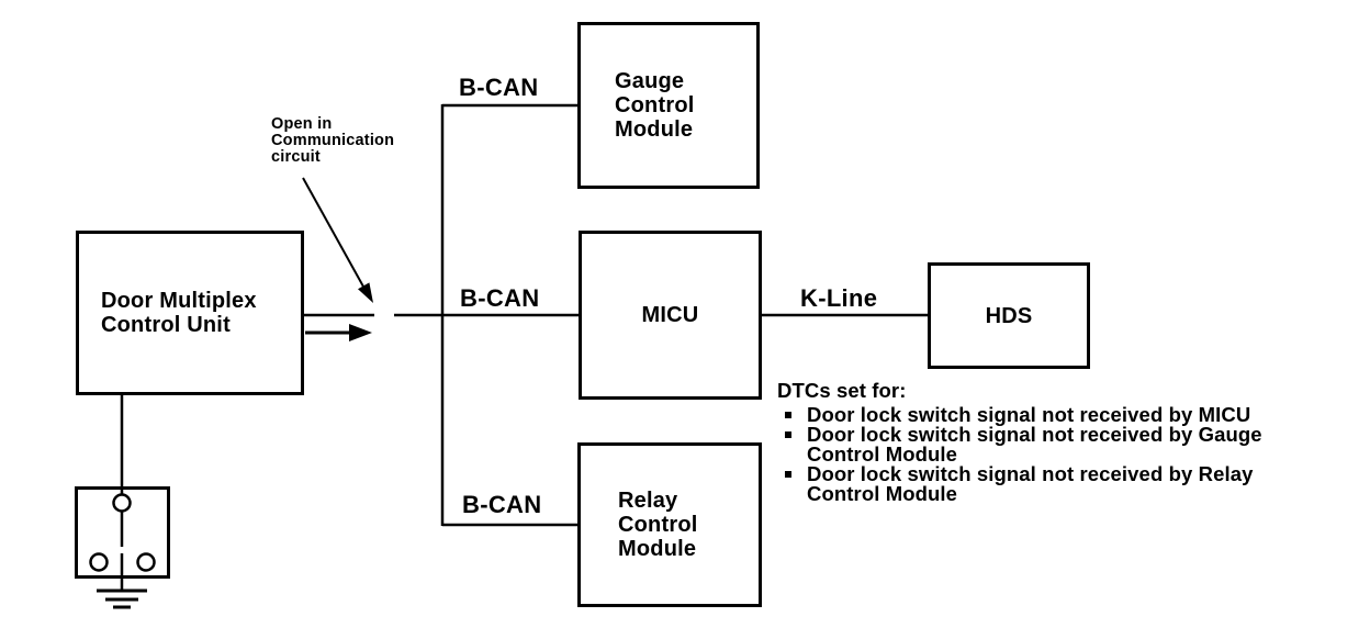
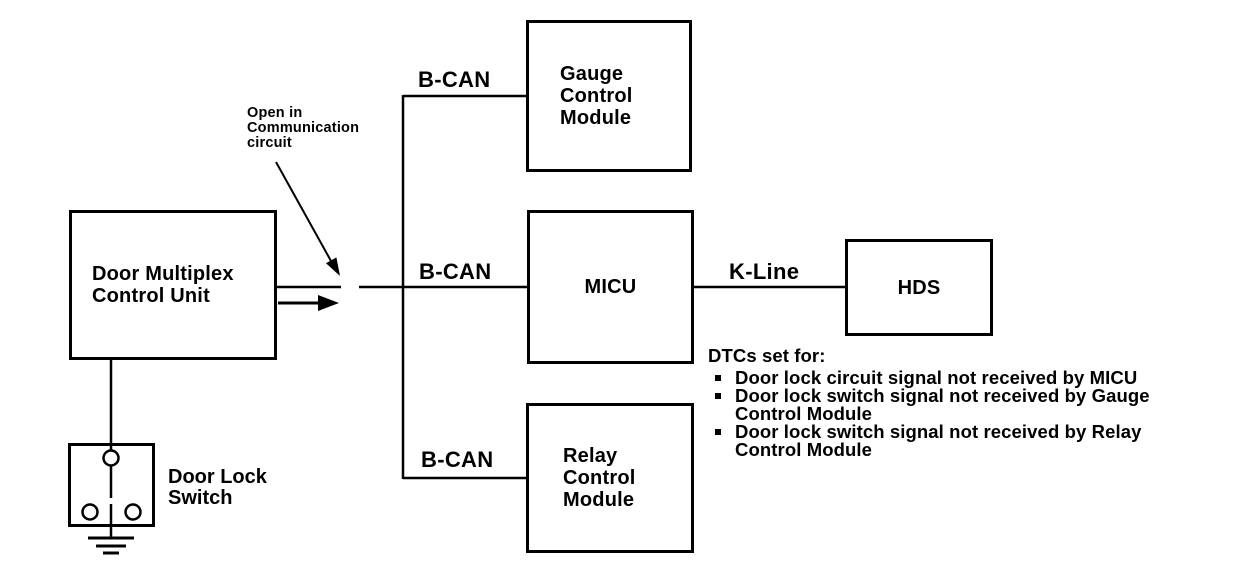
  Door Multiplex
  Control Unit
  Gauge
  Control
  Module
  MICU
  Relay
  Control
  Module
  HDS
+ Door Lock
+ Switch
  B-CAN
  B-CAN
  B-CAN
  K-Line
  Open in
  Communication
  circuit
  DTCs set for:
- Door lock switch signal not received by MICU
+ Door lock circuit signal not received by MICU
  Door lock switch signal not received by Gauge
  Control Module
  Door lock switch signal not received by Relay
  Control Module
